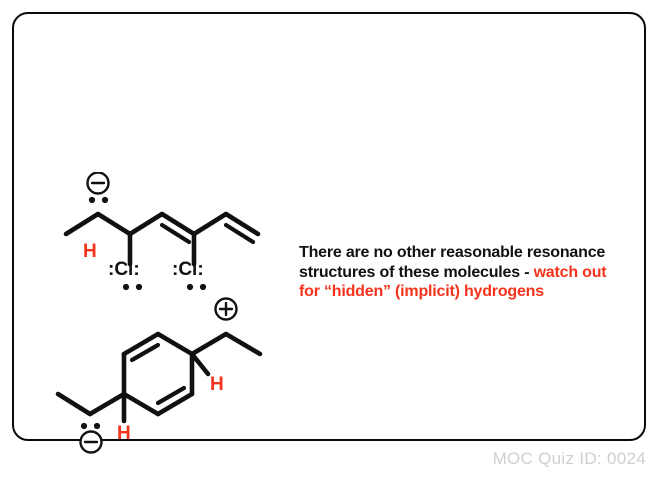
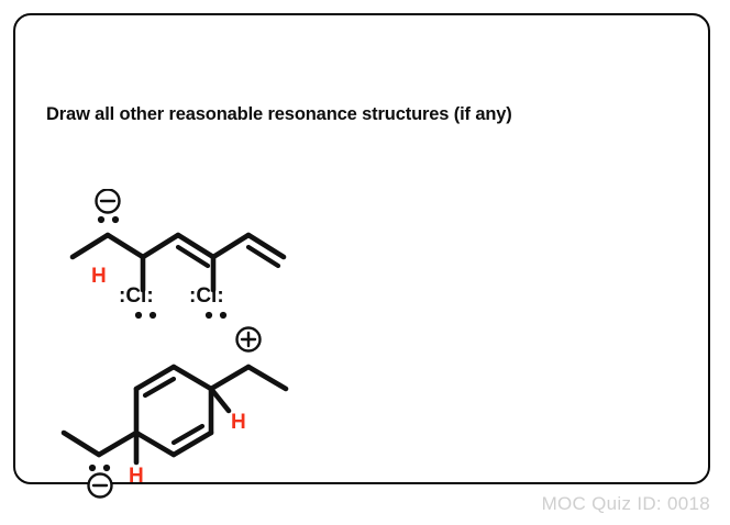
+ Draw all other reasonable resonance structures (if any)
  H
  :Cl:
  :Cl:
  H
  H
- There are no other reasonable resonance structures of these molecules - watch out for “hidden” (implicit) hydrogens
- MOC Quiz ID: 0024
+ MOC Quiz ID: 0018
